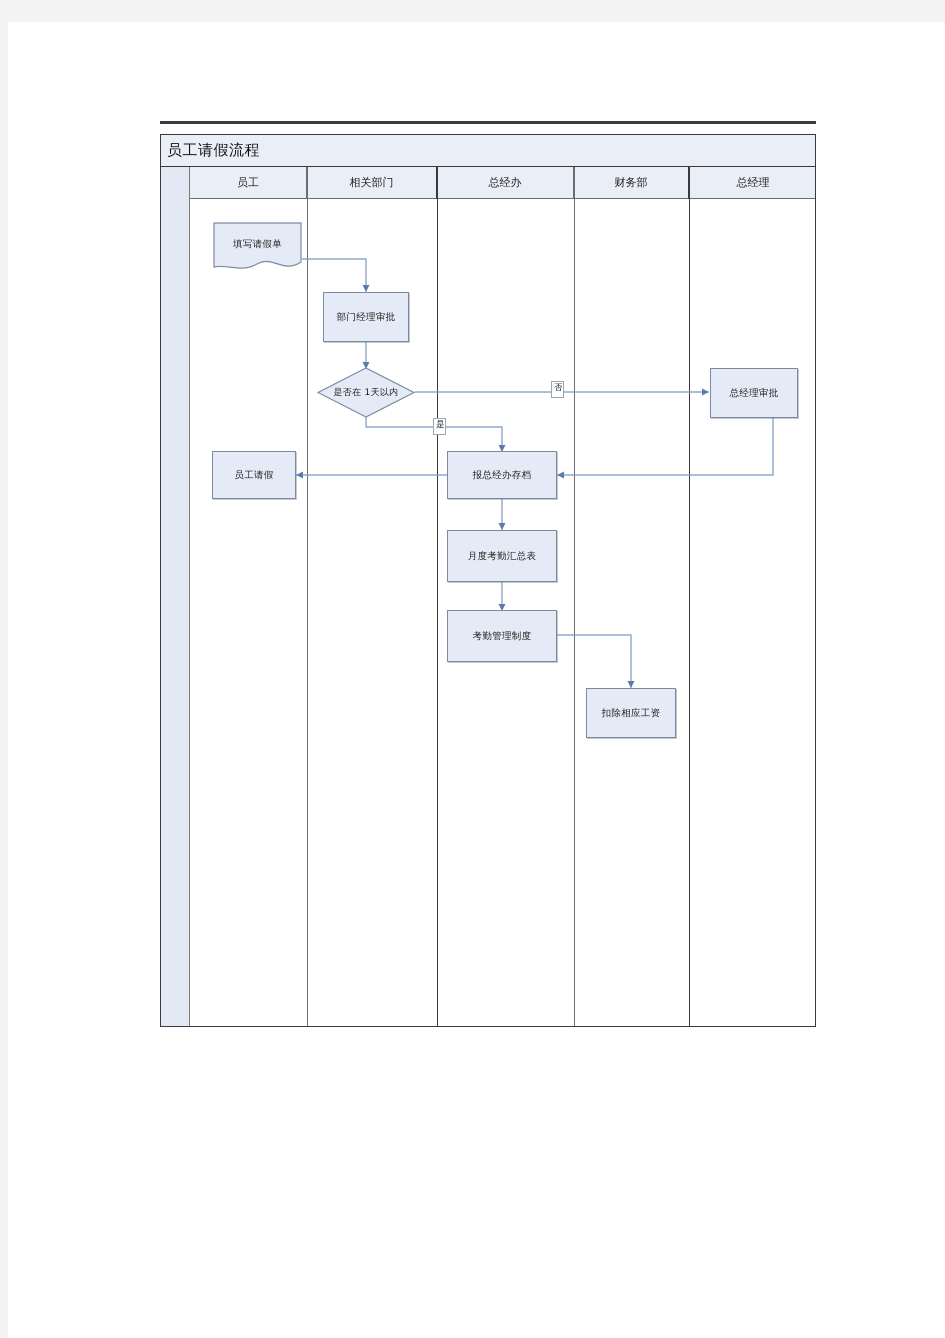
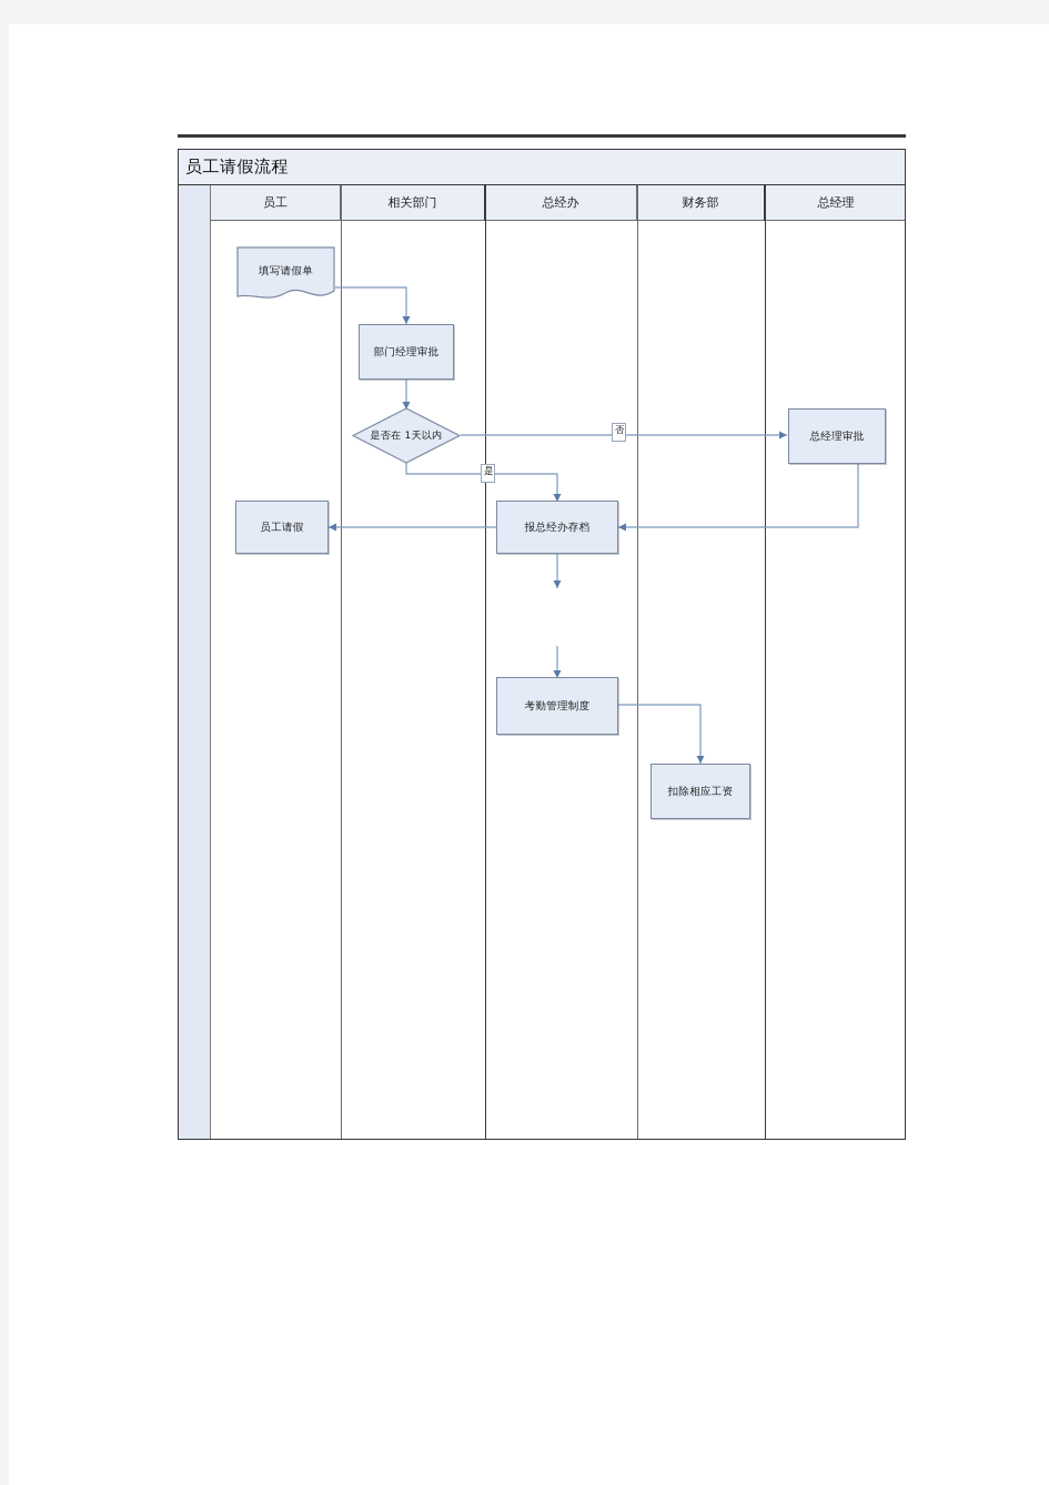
  员工请假流程
  员工
  相关部门
  总经办
  财务部
  总经理
  填写请假单
  部门经理审批
  是否在 1天以内
  总经理审批
  报总经办存档
  员工请假
- 月度考勤汇总表
  考勤管理制度
  扣除相应工资
  否
  是
